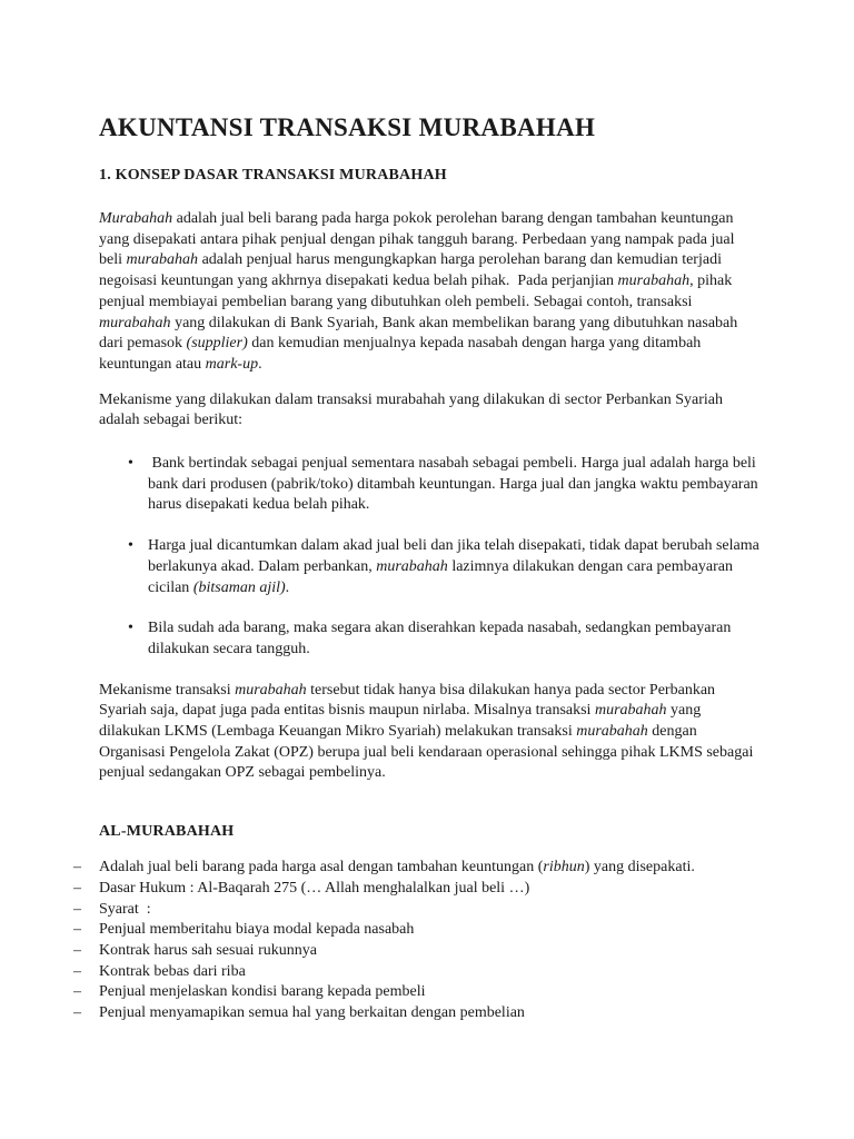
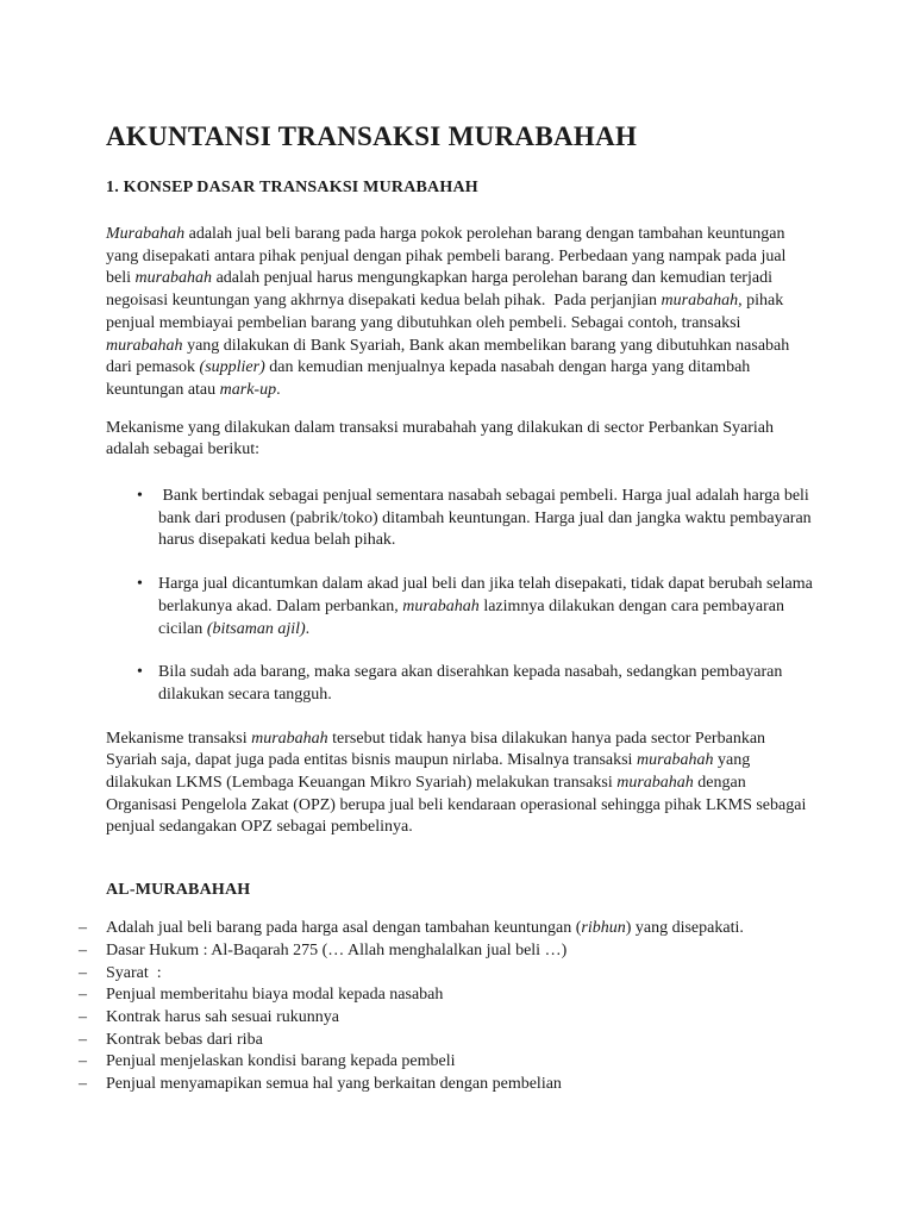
  AKUNTANSI TRANSAKSI MURABAHAH
  1. KONSEP DASAR TRANSAKSI MURABAHAH
- Murabahah adalah jual beli barang pada harga pokok perolehan barang dengan tambahan keuntungan yang disepakati antara pihak penjual dengan pihak tangguh barang. Perbedaan yang nampak pada jual beli murabahah adalah penjual harus mengungkapkan harga perolehan barang dan kemudian terjadi negoisasi keuntungan yang akhrnya disepakati kedua belah pihak. Pada perjanjian murabahah, pihak penjual membiayai pembelian barang yang dibutuhkan oleh pembeli. Sebagai contoh, transaksi murabahah yang dilakukan di Bank Syariah, Bank akan membelikan barang yang dibutuhkan nasabah dari pemasok (supplier) dan kemudian menjualnya kepada nasabah dengan harga yang ditambah keuntungan atau mark-up.
+ Murabahah adalah jual beli barang pada harga pokok perolehan barang dengan tambahan keuntungan yang disepakati antara pihak penjual dengan pihak pembeli barang. Perbedaan yang nampak pada jual beli murabahah adalah penjual harus mengungkapkan harga perolehan barang dan kemudian terjadi negoisasi keuntungan yang akhrnya disepakati kedua belah pihak. Pada perjanjian murabahah, pihak penjual membiayai pembelian barang yang dibutuhkan oleh pembeli. Sebagai contoh, transaksi murabahah yang dilakukan di Bank Syariah, Bank akan membelikan barang yang dibutuhkan nasabah dari pemasok (supplier) dan kemudian menjualnya kepada nasabah dengan harga yang ditambah keuntungan atau mark-up.
  Mekanisme yang dilakukan dalam transaksi murabahah yang dilakukan di sector Perbankan Syariah adalah sebagai berikut:
  •
  Bank bertindak sebagai penjual sementara nasabah sebagai pembeli. Harga jual adalah harga beli bank dari produsen (pabrik/toko) ditambah keuntungan. Harga jual dan jangka waktu pembayaran harus disepakati kedua belah pihak.
  •
  Harga jual dicantumkan dalam akad jual beli dan jika telah disepakati, tidak dapat berubah selama berlakunya akad. Dalam perbankan, murabahah lazimnya dilakukan dengan cara pembayaran cicilan (bitsaman ajil).
  •
  Bila sudah ada barang, maka segara akan diserahkan kepada nasabah, sedangkan pembayaran dilakukan secara tangguh.
  Mekanisme transaksi murabahah tersebut tidak hanya bisa dilakukan hanya pada sector Perbankan Syariah saja, dapat juga pada entitas bisnis maupun nirlaba. Misalnya transaksi murabahah yang dilakukan LKMS (Lembaga Keuangan Mikro Syariah) melakukan transaksi murabahah dengan Organisasi Pengelola Zakat (OPZ) berupa jual beli kendaraan operasional sehingga pihak LKMS sebagai penjual sedangakan OPZ sebagai pembelinya.
  AL-MURABAHAH
  –
  Adalah jual beli barang pada harga asal dengan tambahan keuntungan (ribhun) yang disepakati.
  –
  Dasar Hukum : Al-Baqarah 275 (… Allah menghalalkan jual beli …)
  –
  Syarat :
  –
  Penjual memberitahu biaya modal kepada nasabah
  –
  Kontrak harus sah sesuai rukunnya
  –
  Kontrak bebas dari riba
  –
  Penjual menjelaskan kondisi barang kepada pembeli
  –
  Penjual menyamapikan semua hal yang berkaitan dengan pembelian
